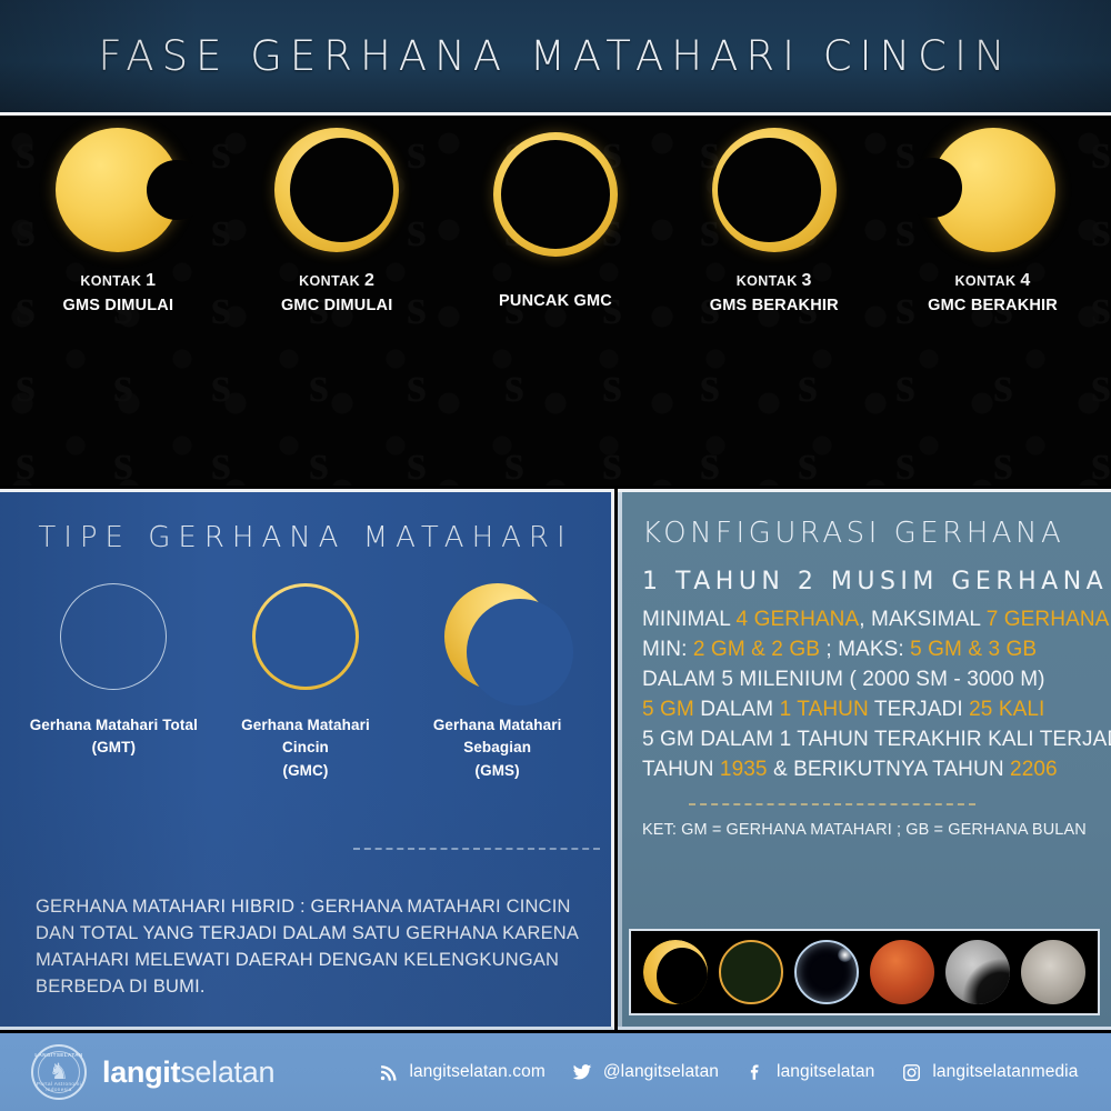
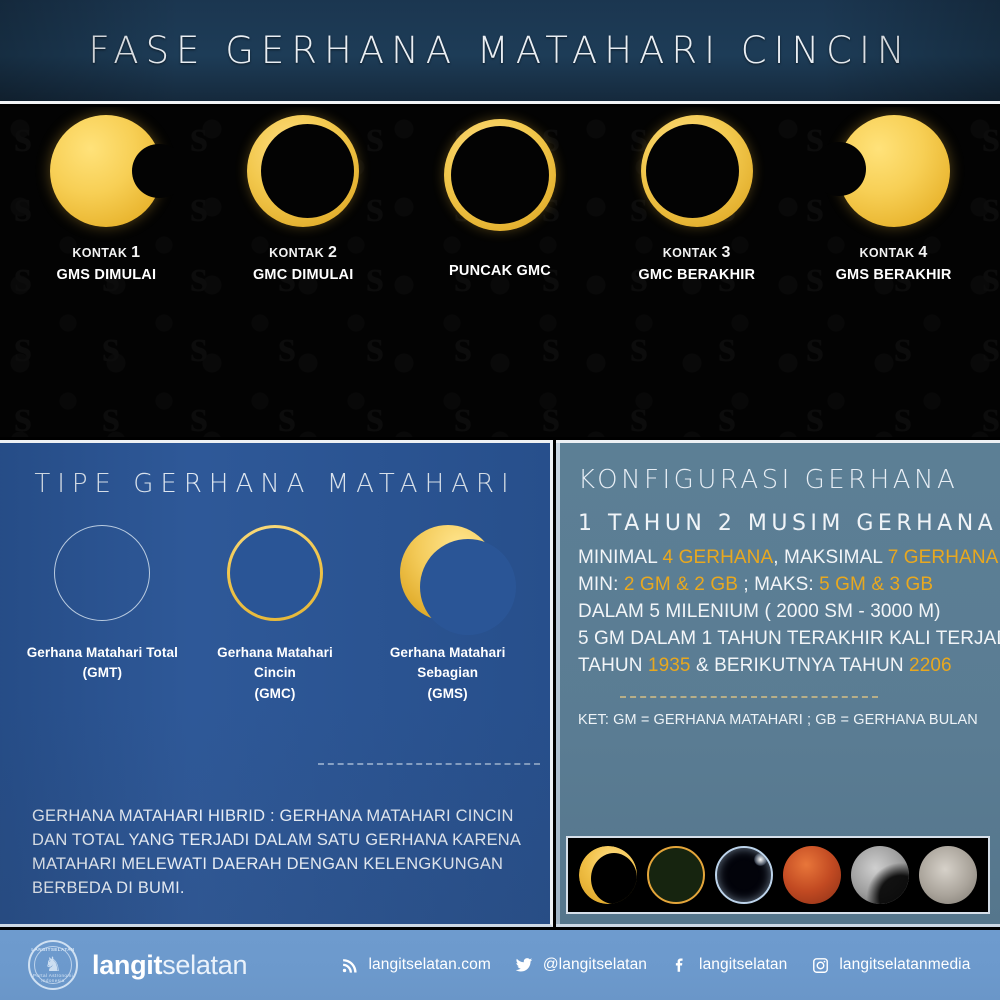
  s
  s
  s
  s
  s
  s
  s
  s
  s
  s
  s
  s
  s
  s
  s
  s
  s
  s
  s
  s
  s
  s
  s
  KONTAK 1
  GMS DIMULAI
  KONTAK 2
  GMC DIMULAI
  PUNCAK GMC
  KONTAK 3
- GMS BERAKHIR
+ GMC BERAKHIR
  KONTAK 4
- GMC BERAKHIR
+ GMS BERAKHIR
  Gerhana Matahari Total
  (GMT)
  Gerhana Matahari Cincin
  (GMC)
  Gerhana Matahari Sebagian
  (GMS)
  KONFIGURASI GERHANA
  1 TAHUN 2 MUSIM GERHANA
  MINIMAL 4 GERHANA, MAKSIMAL 7 GERHANA
  MIN: 2 GM & 2 GB ; MAKS: 5 GM & 3 GB
  DALAM 5 MILENIUM ( 2000 SM - 3000 M)
- 5 GM DALAM 1 TAHUN TERJADI 25 KALI
  5 GM DALAM 1 TAHUN TERAKHIR KALI TERJA
  TAHUN 1935 & BERIKUTNYA TAHUN 2206
  KET: GM = GERHANA MATAHARI ; GB = GERHANA BULAN
  ♞
  langitselatan
  langitselatan.com
  @langitselatan
  langitselatan
  langitselatanmedia
